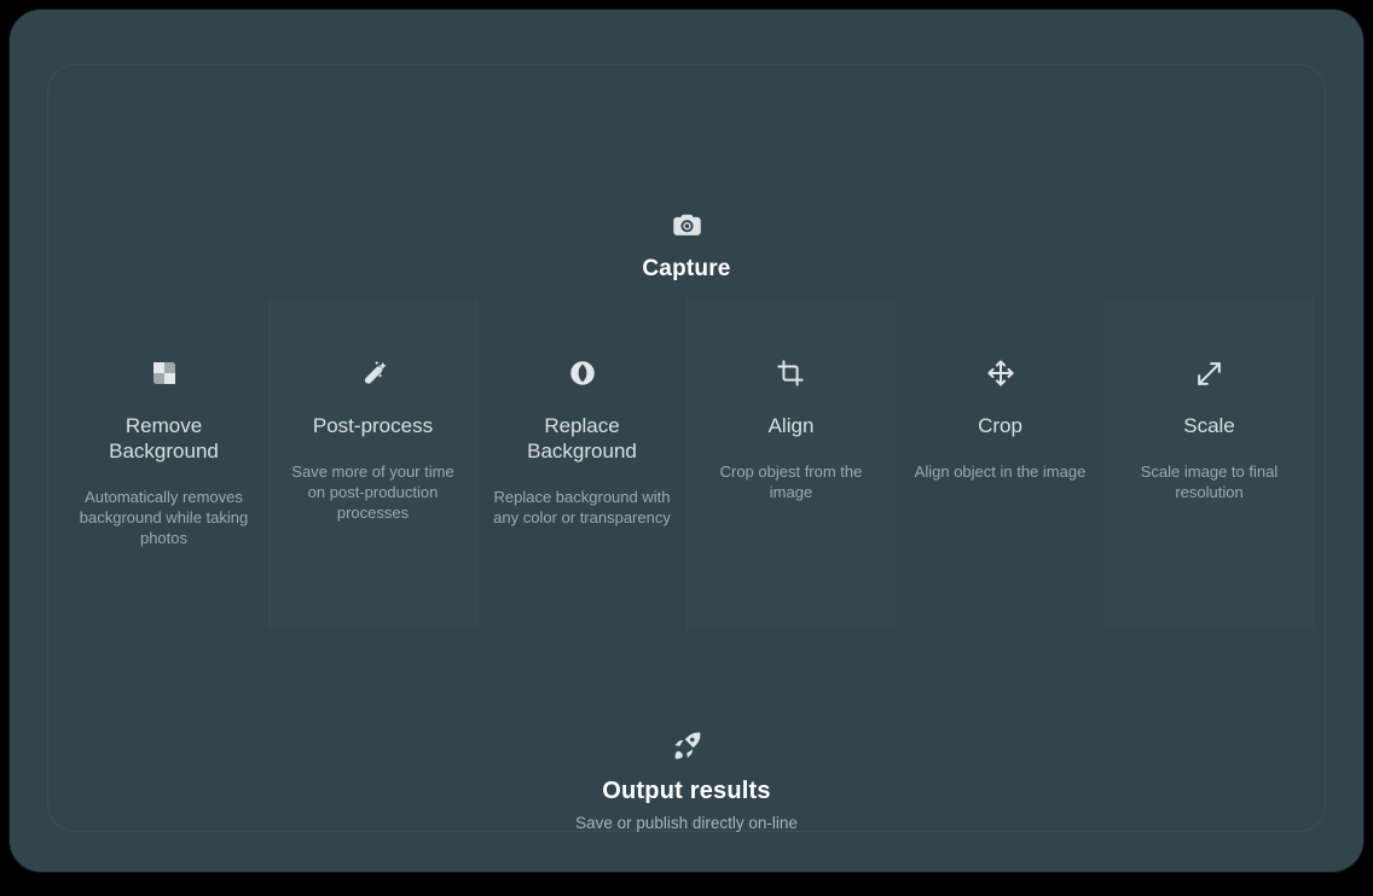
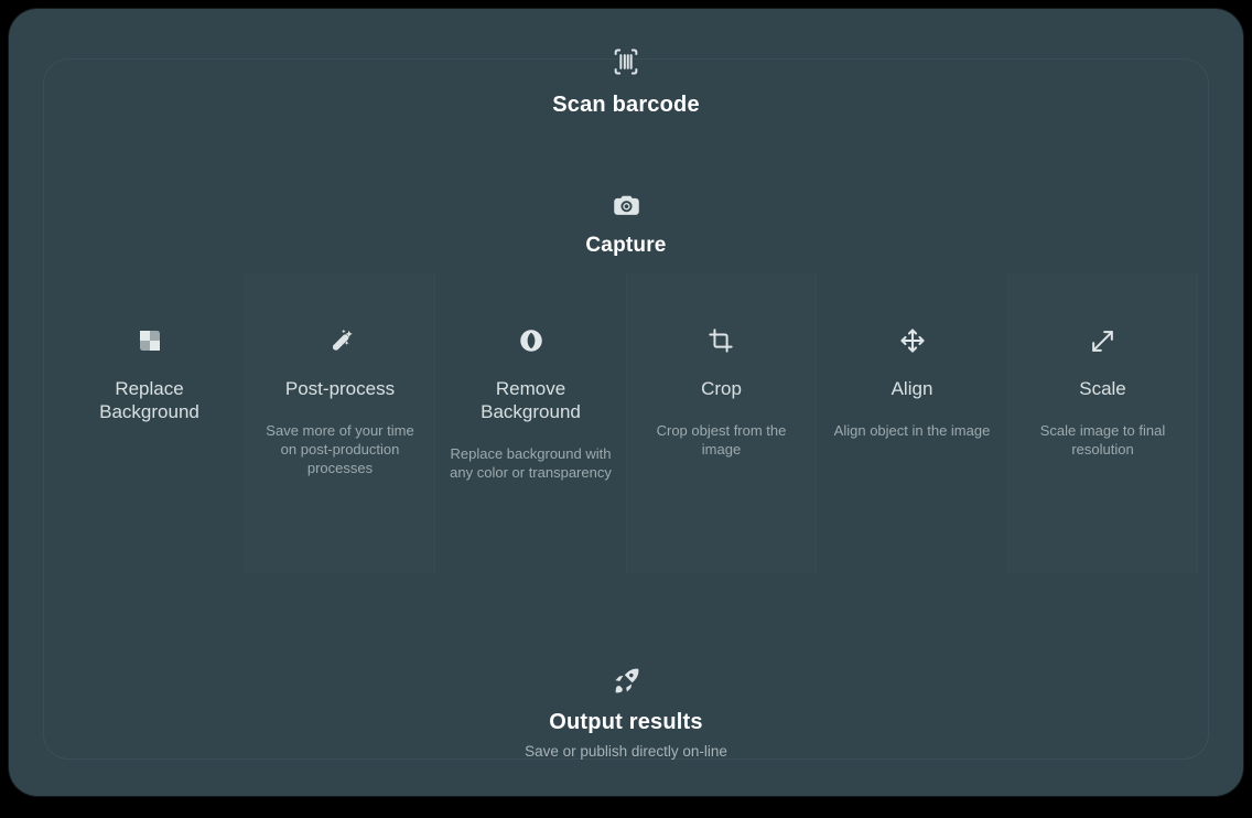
+ Scan barcode
  Capture
- Remove Background
+ Replace Background
- Automatically removes background while taking photos
  Post-process
  Save more of your time on post-production processes
- Replace Background
+ Remove Background
  Replace background with any color or transparency
- Align
+ Crop
  Crop objest from the image
- Crop
+ Align
  Align object in the image
  Scale
  Scale image to final resolution
  Output results
  Save or publish directly on-line
